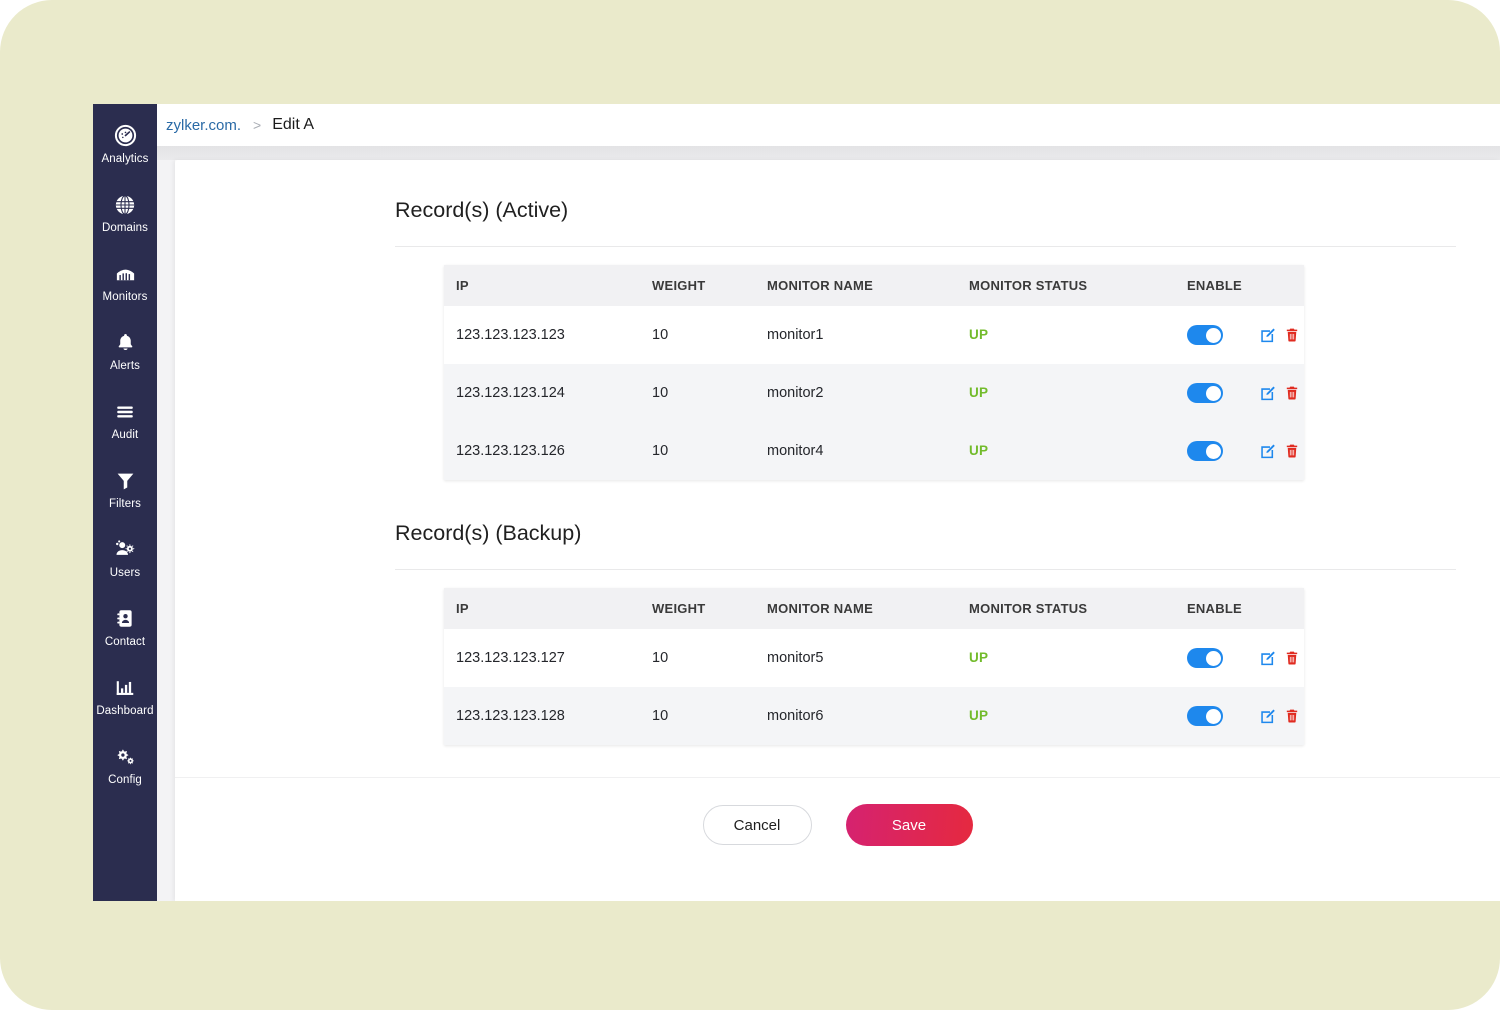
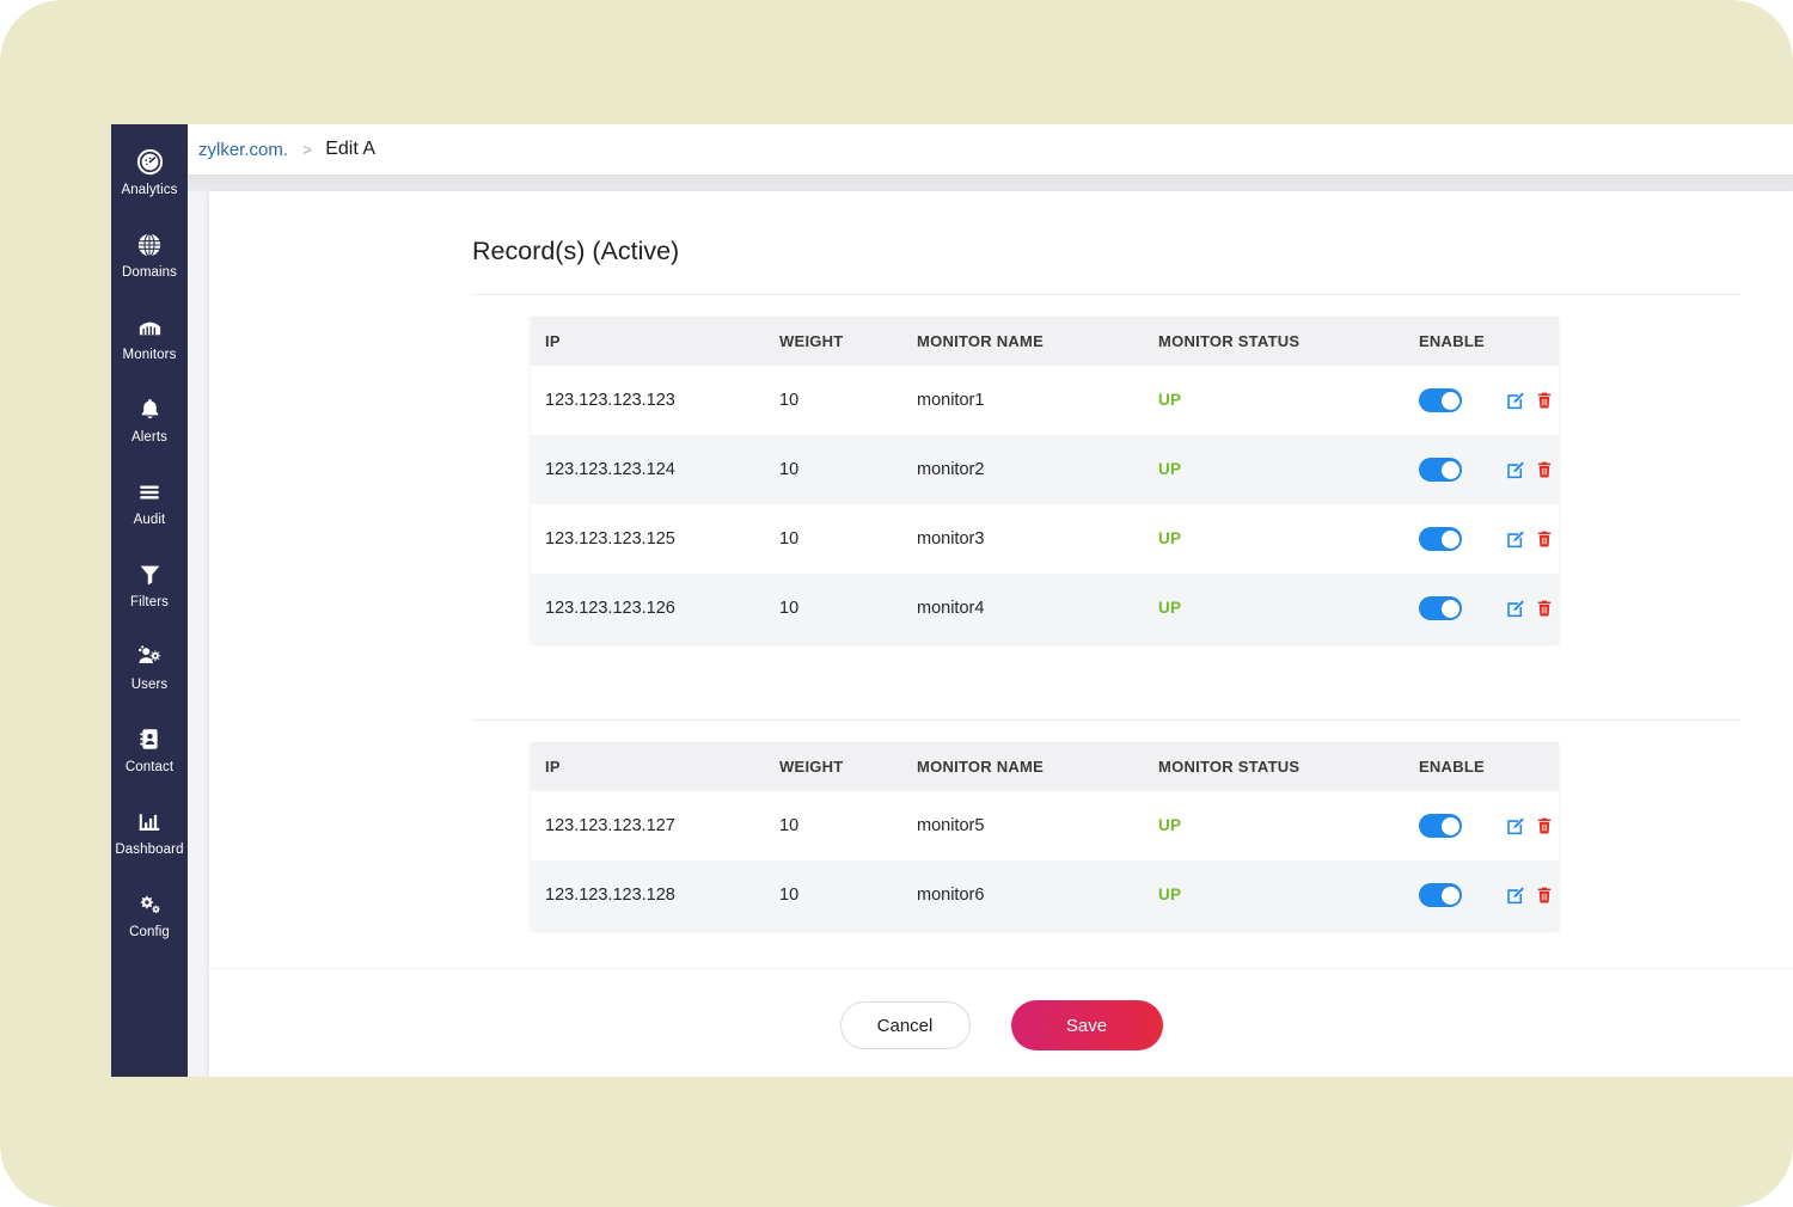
  Analytics
  Domains
  Monitors
  Alerts
  Audit
  Filters
  Users
  Contact
  Dashboard
  Config
  zylker.com.
  >
  Edit A
  Record(s) (Active)
  IP	WEIGHT	MONITOR NAME	MONITOR STATUS	ENABLE
  123.123.123.123	10	monitor1	UP
  123.123.123.124	10	monitor2	UP
+ 123.123.123.125	10	monitor3	UP
  123.123.123.126	10	monitor4	UP
- Record(s) (Backup)
  IP	WEIGHT	MONITOR NAME	MONITOR STATUS	ENABLE
  123.123.123.127	10	monitor5	UP
  123.123.123.128	10	monitor6	UP
  Cancel
  Save
